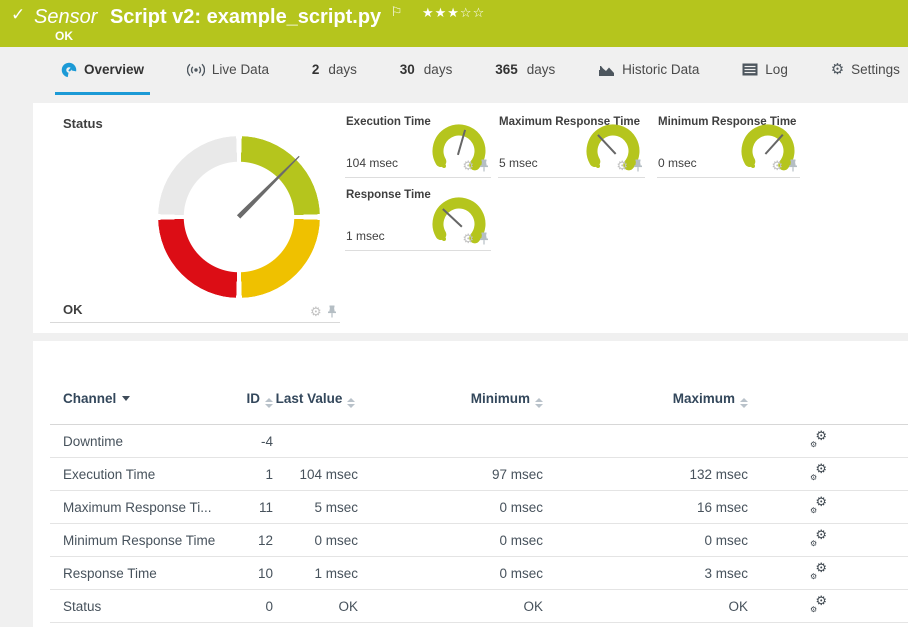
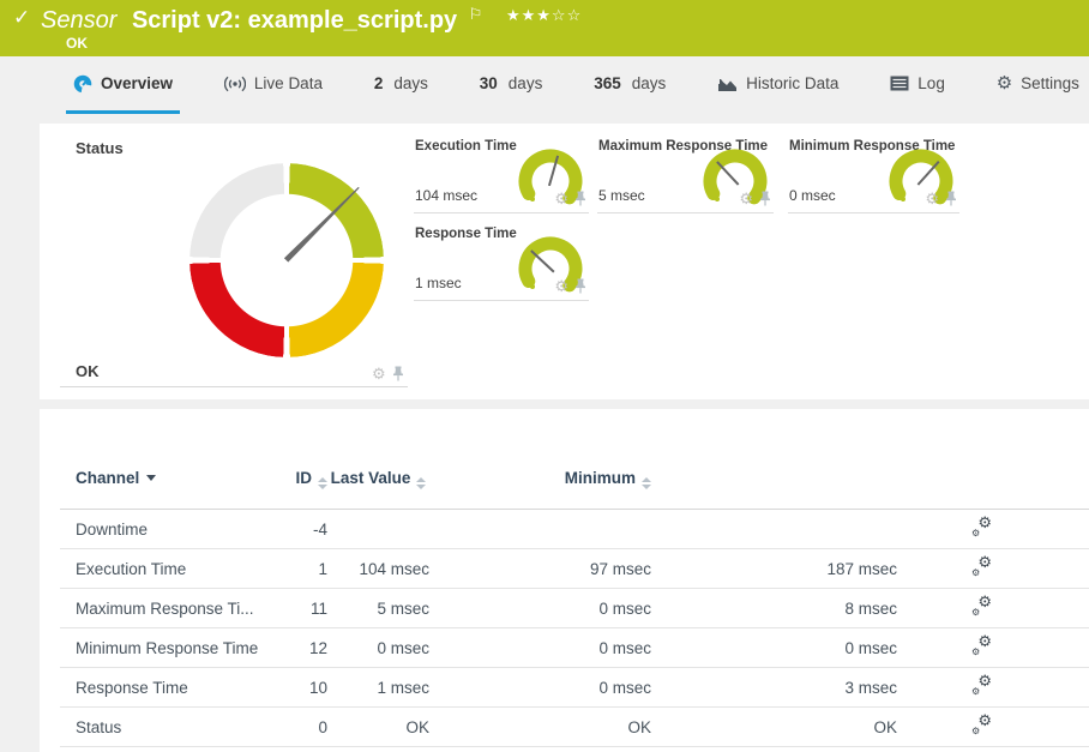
  ✓
  Sensor Script v2: example_script.py ⚐ ★★★☆☆
  OK
  Overview
  Live Data
  2
  days
  30
  days
  365
  days
  Historic Data
  Log
  ⚙
  Settings
  Status
  OK
  ⚙
  Execution Time
  104 msec
  ⚙
  Maximum Response Time
  5 msec
  ⚙
  Minimum Response Time
  0 msec
  ⚙
  Response Time
  1 msec
  ⚙
  Channel
  ID
  Last Value
  Minimum
- Maximum
  Downtime
  -4
  ⚙
  ⚙
  Execution Time
  1
  104 msec
  97 msec
- 132 msec
+ 187 msec
  ⚙
  ⚙
  Maximum Response Ti...
  11
  5 msec
  0 msec
- 16 msec
+ 8 msec
  ⚙
  ⚙
  Minimum Response Time
  12
  0 msec
  0 msec
  0 msec
  ⚙
  ⚙
  Response Time
  10
  1 msec
  0 msec
  3 msec
  ⚙
  ⚙
  Status
  0
  OK
  OK
  OK
  ⚙
  ⚙
